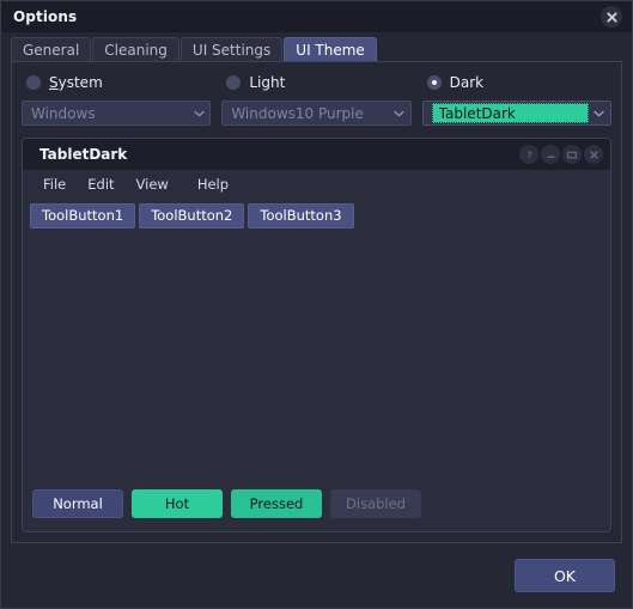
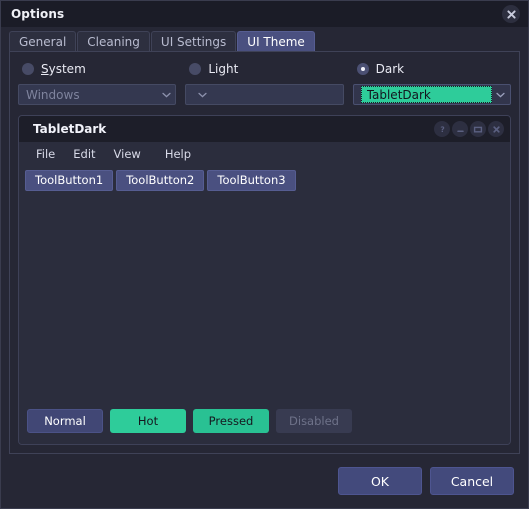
  Options
  General
  Cleaning
  UI Settings
  UI Theme
  System
  Windows
  Light
- Windows10 Purple
  Dark
  TabletDark
  TabletDark
  ?
  File
  Edit
  View
  Help
  ToolButton1
  ToolButton2
  ToolButton3
  Normal
  Hot
  Pressed
  Disabled
  OK
+ Cancel
